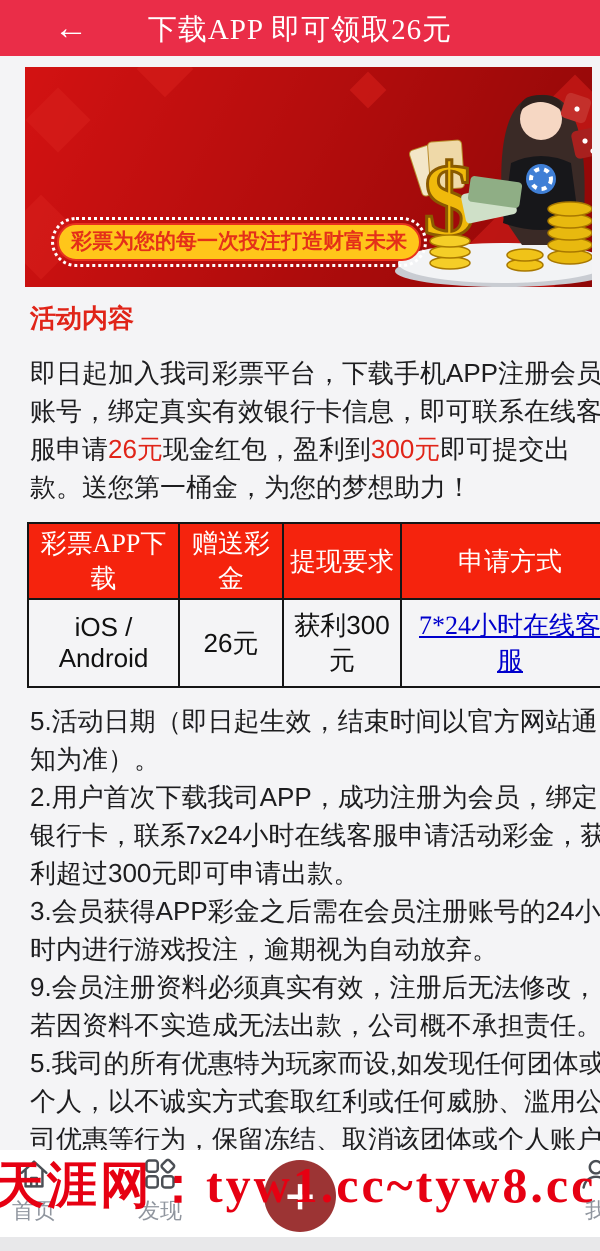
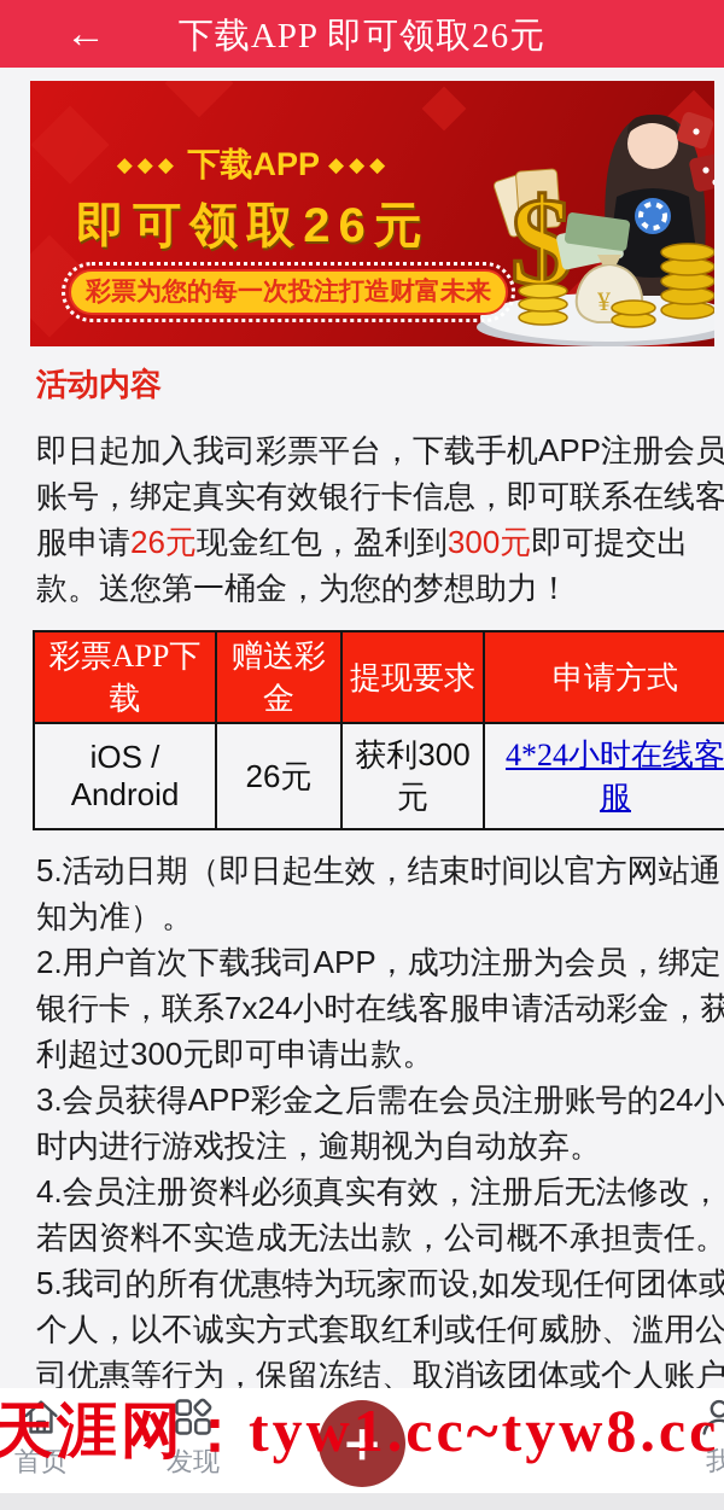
  ←
  下载APP 即可领取26元
  $
+ ¥
+ ◆◆◆ 下载APP ◆◆◆
+ 即可领取26元
  彩票为您的每一次投注打造财富未来
  活动内容
  即日起加入我司彩票平台，下载手机APP注册会员账号，绑定真实有效银行卡信息，即可联系在线客服申请26元现金红包，盈利到300元即可提交出款。送您第一桶金，为您的梦想助力！
  彩票APP下载	赠送彩金	提现要求	申请方式
- iOS / Android	26元	获利300元	7*24小时在线客服
+ iOS / Android	26元	获利300元	4*24小时在线客服
  5.活动日期（即日起生效，结束时间以官方网站通知为准）。
  2.用户首次下载我司APP，成功注册为会员，绑定银行卡，联系7x24小时在线客服申请活动彩金，获利超过300元即可申请出款。
  3.会员获得APP彩金之后需在会员注册账号的24小时内进行游戏投注，逾期视为自动放弃。
- 9.会员注册资料必须真实有效，注册后无法修改，若因资料不实造成无法出款，公司概不承担责任。
+ 4.会员注册资料必须真实有效，注册后无法修改，若因资料不实造成无法出款，公司概不承担责任。
  5.我司的所有优惠特为玩家而设,如发现任何团体或个人，以不诚实方式套取红利或任何威胁、滥用公司优惠等行为，保留冻结、取消该团体或个人账户
  首页
  发现
  ＋
  我
  天涯网：tyw1.cc~tyw8.cc
